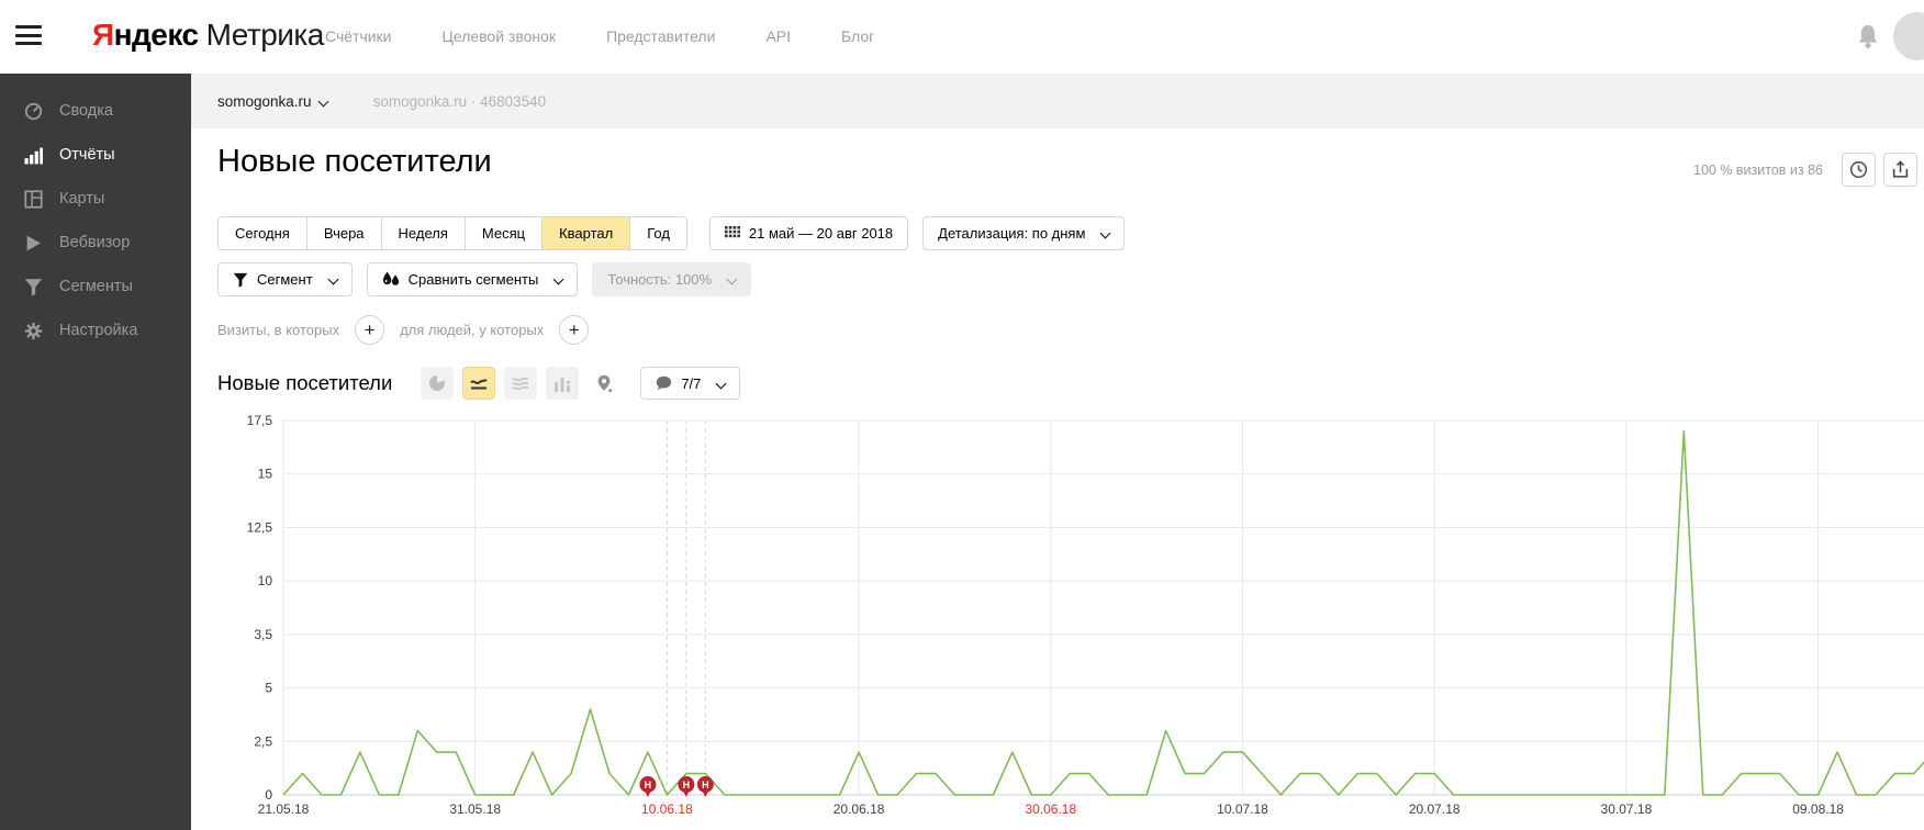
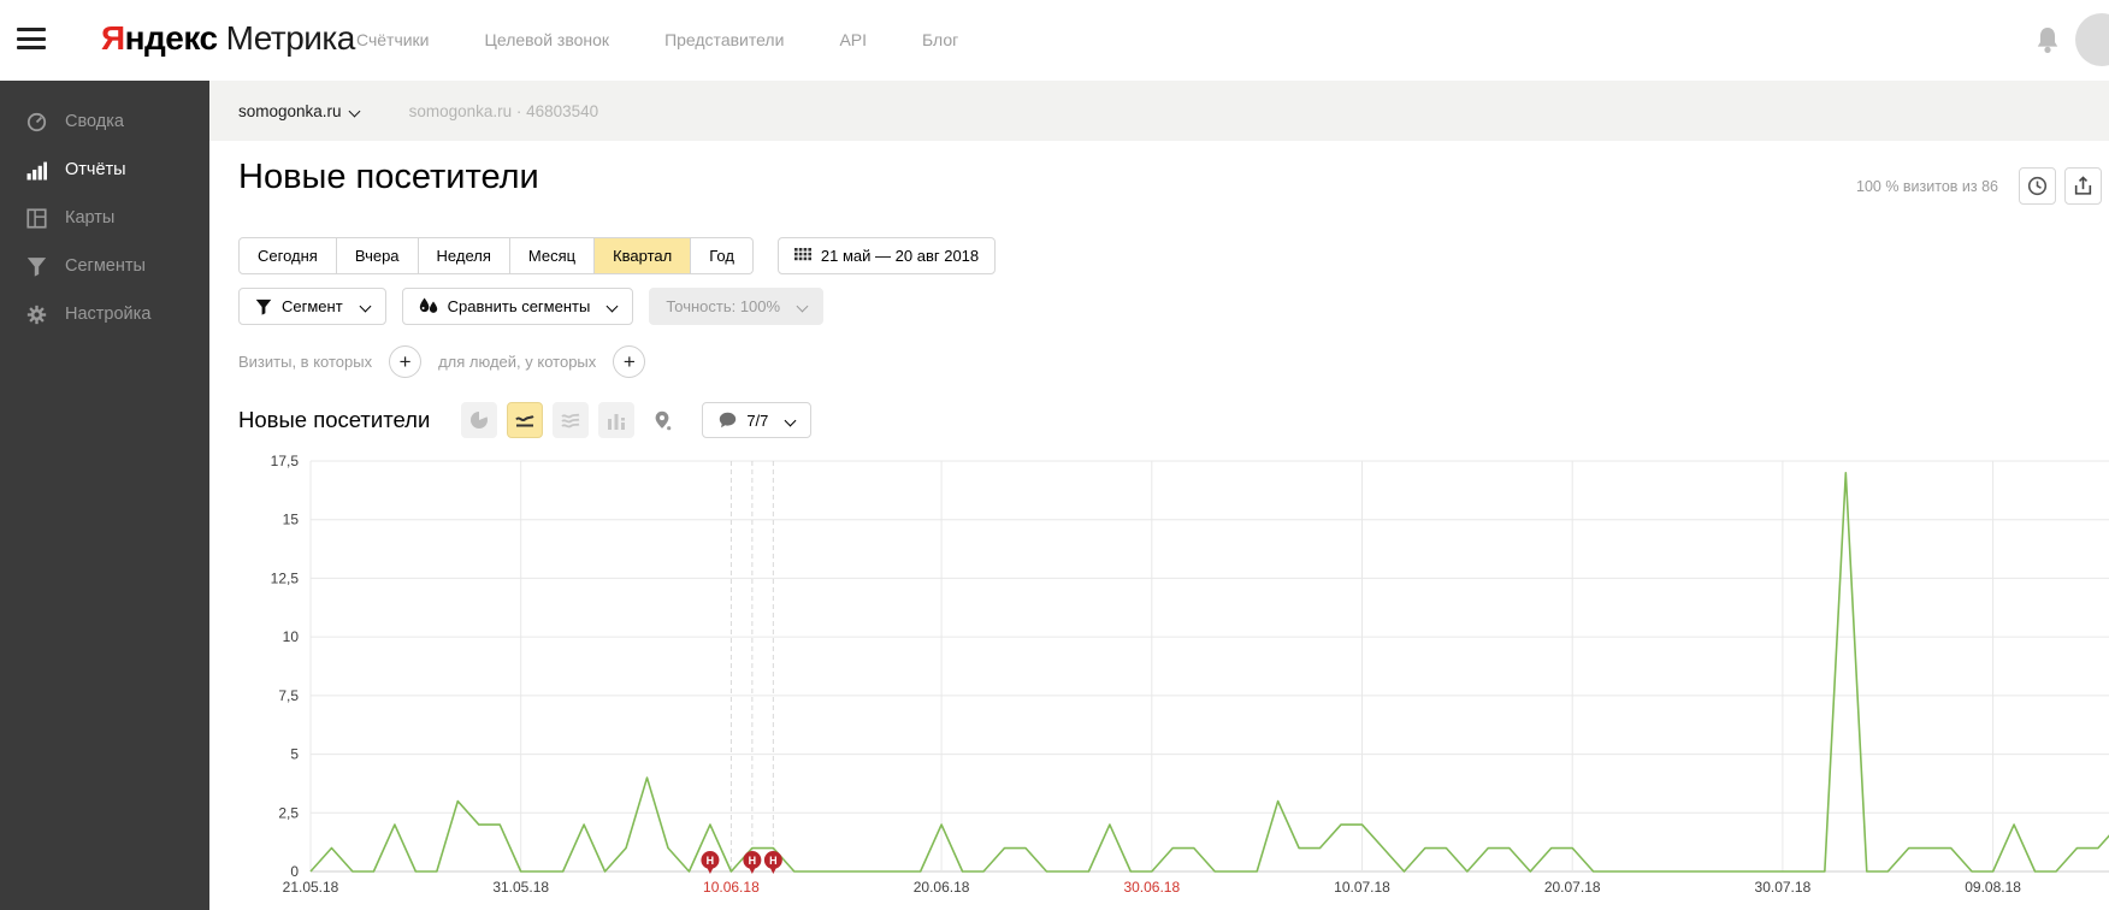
  Яндекс Метрика
  Счётчики
  Целевой звонок
  Представители
  API
  Блог
  Сводка
  Отчёты
  Карты
- Вебвизор
  Сегменты
  Настройка
  somogonka.ru
  somogonka.ru · 46803540
  Новые посетители
  100 % визитов из 86
  Сегодня
  Вчера
  Неделя
  Месяц
  Квартал
  Год
  21 май — 20 авг 2018
- Детализация: по дням
  Сегмент
  Сравнить сегменты
  Точность: 100%
  Визиты, в которых
  +
  для людей, у которых
  +
  Новые посетители
  7/7
  0
  2,5
  5
- 3,5
+ 7,5
  10
  12,5
  15
  17,5
  21.05.18
  31.05.18
  10.06.18
  20.06.18
  30.06.18
  10.07.18
  20.07.18
  30.07.18
  09.08.18
  Н
  Н
  Н
